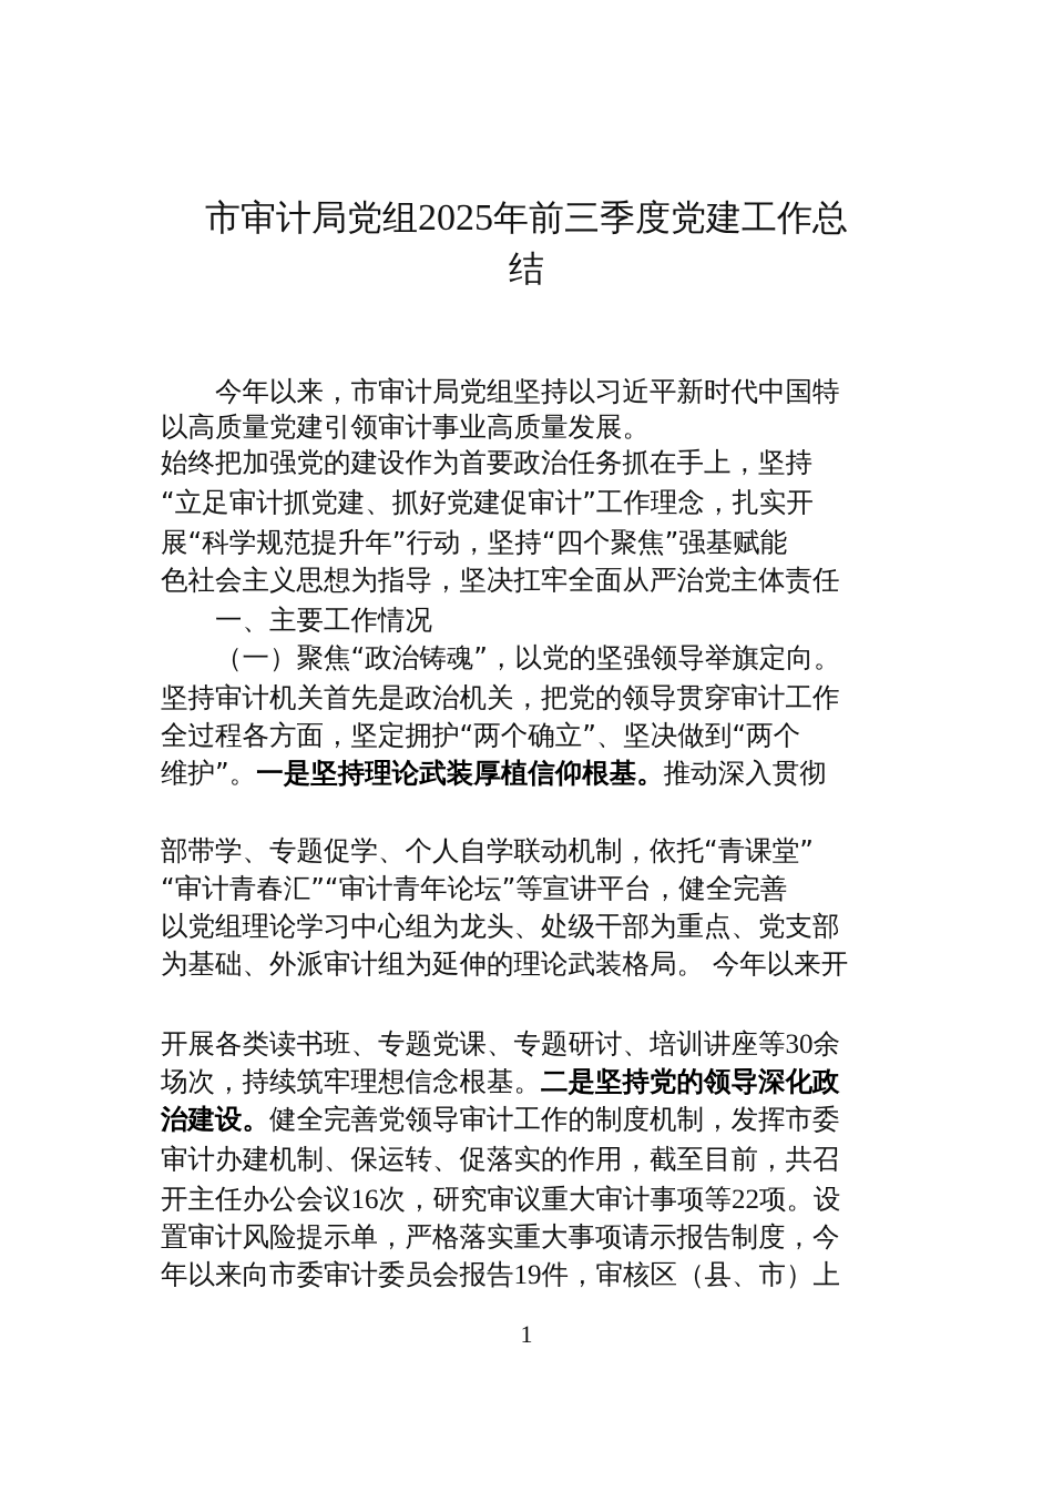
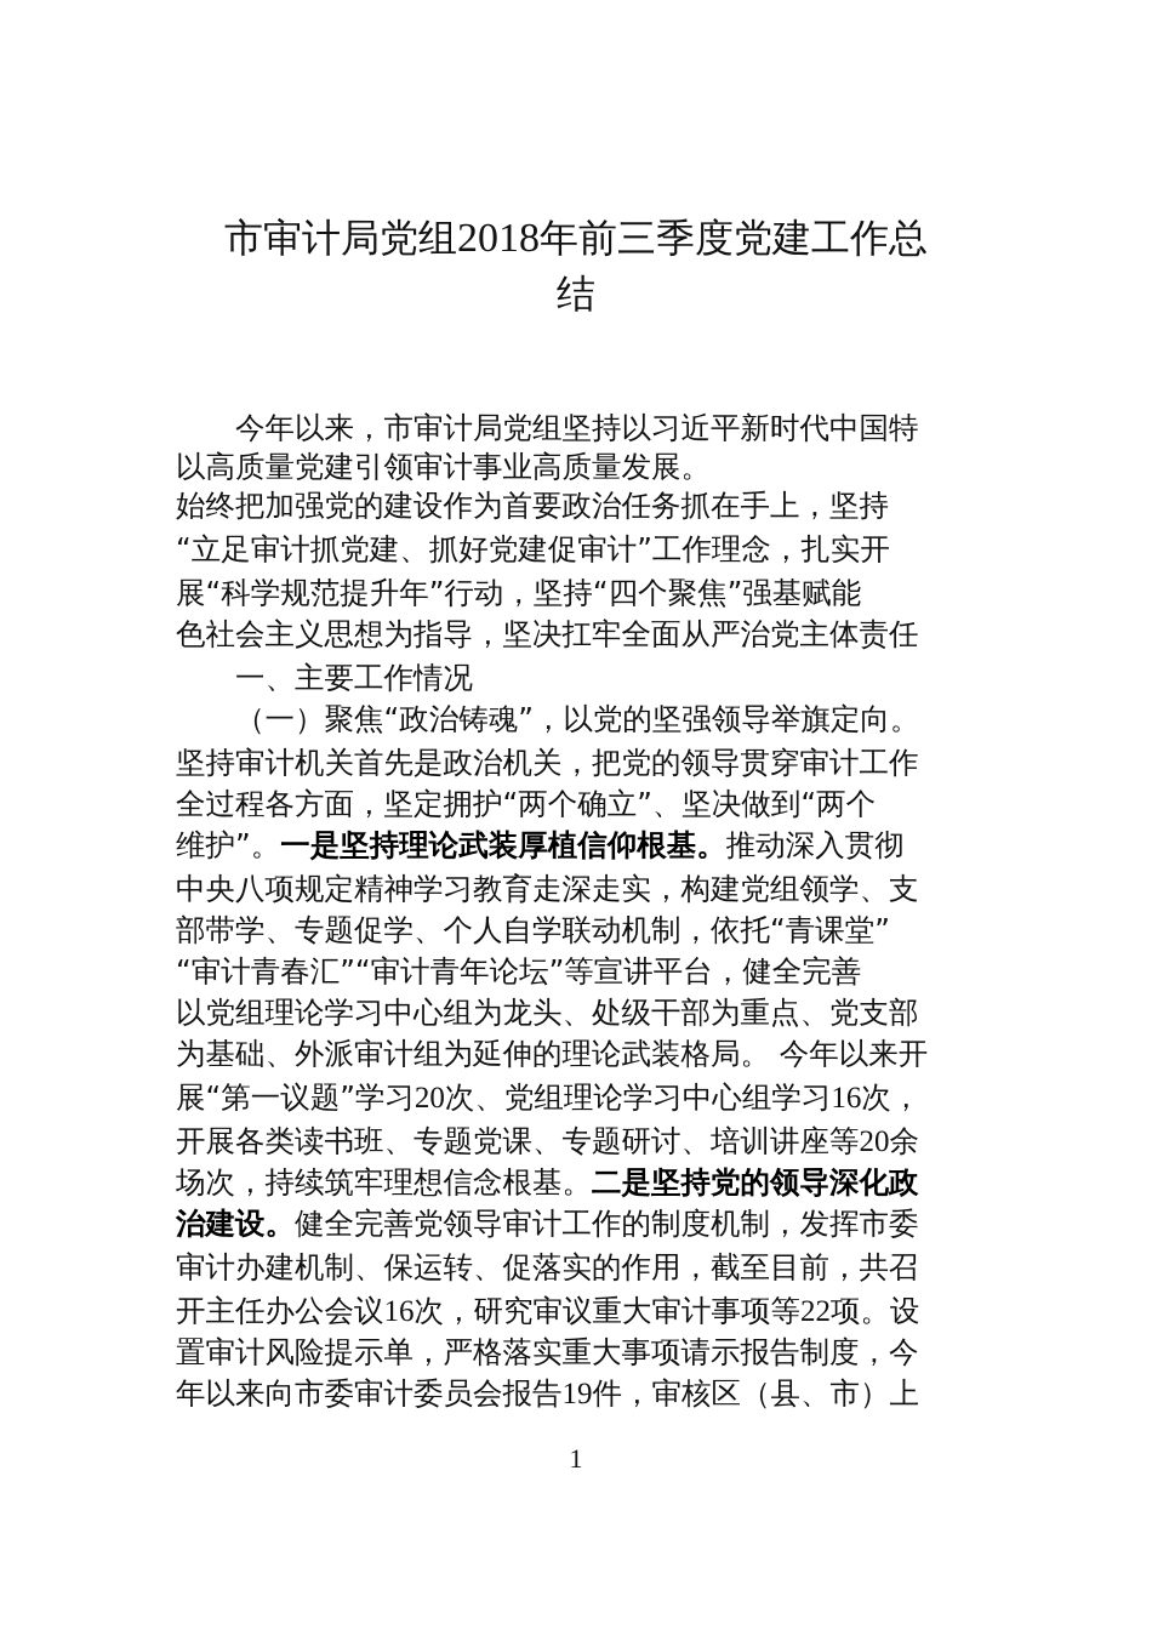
- 市审计局党组2025年前三季度党建工作总
+ 市审计局党组2018年前三季度党建工作总
  结
  今年以来，市审计局党组坚持以习近平新时代中国特
  以高质量党建引领审计事业高质量发展。
  始终把加强党的建设作为首要政治任务抓在手上，坚持
  “立足审计抓党建、抓好党建促审计”工作理念，扎实开
  展“科学规范提升年”行动，坚持“四个聚焦”强基赋能
  色社会主义思想为指导，坚决扛牢全面从严治党主体责任
  一、主要工作情况
  （一）聚焦“政治铸魂”，以党的坚强领导举旗定向。
  坚持审计机关首先是政治机关，把党的领导贯穿审计工作
  全过程各方面，坚定拥护“两个确立”、坚决做到“两个
  维护”。一是坚持理论武装厚植信仰根基。推动深入贯彻
+ 中央八项规定精神学习教育走深走实，构建党组领学、支
  部带学、专题促学、个人自学联动机制，依托“青课堂”
  “审计青春汇”“审计青年论坛”等宣讲平台，健全完善
  以党组理论学习中心组为龙头、处级干部为重点、党支部
  为基础、外派审计组为延伸的理论武装格局。 今年以来开
+ 展“第一议题”学习20次、党组理论学习中心组学习16次，
- 开展各类读书班、专题党课、专题研讨、培训讲座等30余
+ 开展各类读书班、专题党课、专题研讨、培训讲座等20余
  场次，持续筑牢理想信念根基。二是坚持党的领导深化政
  治建设。健全完善党领导审计工作的制度机制，发挥市委
  审计办建机制、保运转、促落实的作用，截至目前，共召
  开主任办公会议16次，研究审议重大审计事项等22项。设
  置审计风险提示单，严格落实重大事项请示报告制度，今
  年以来向市委审计委员会报告19件，审核区（县、市）上
  1
